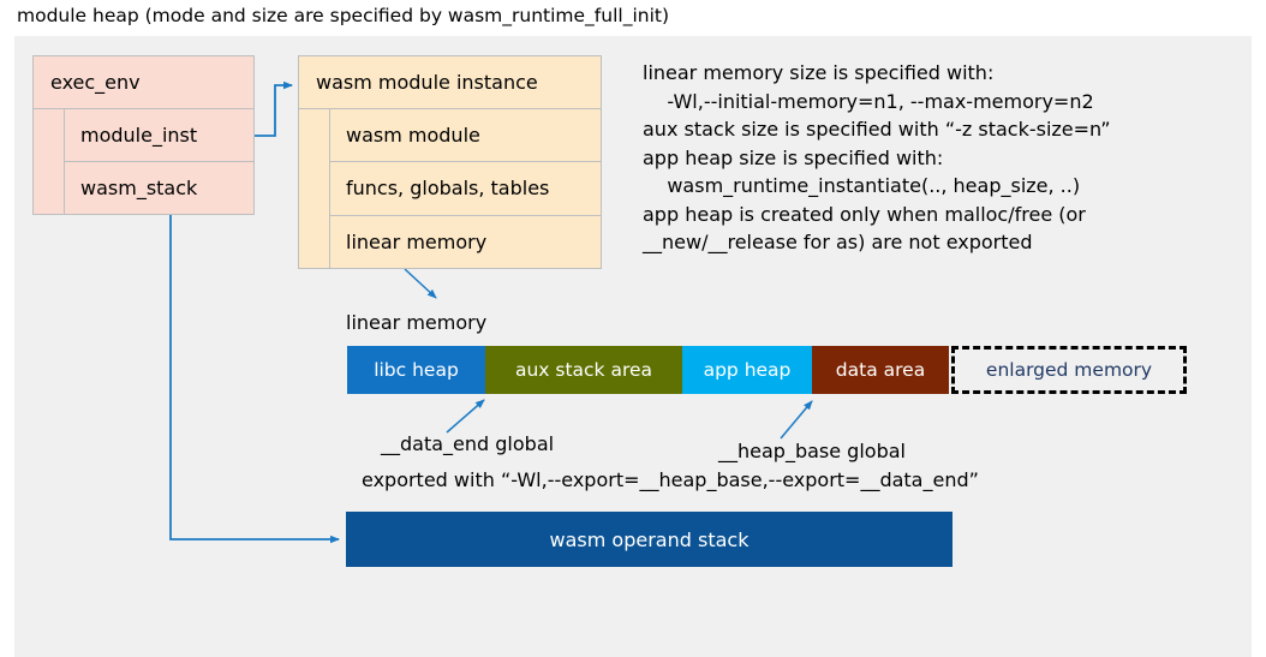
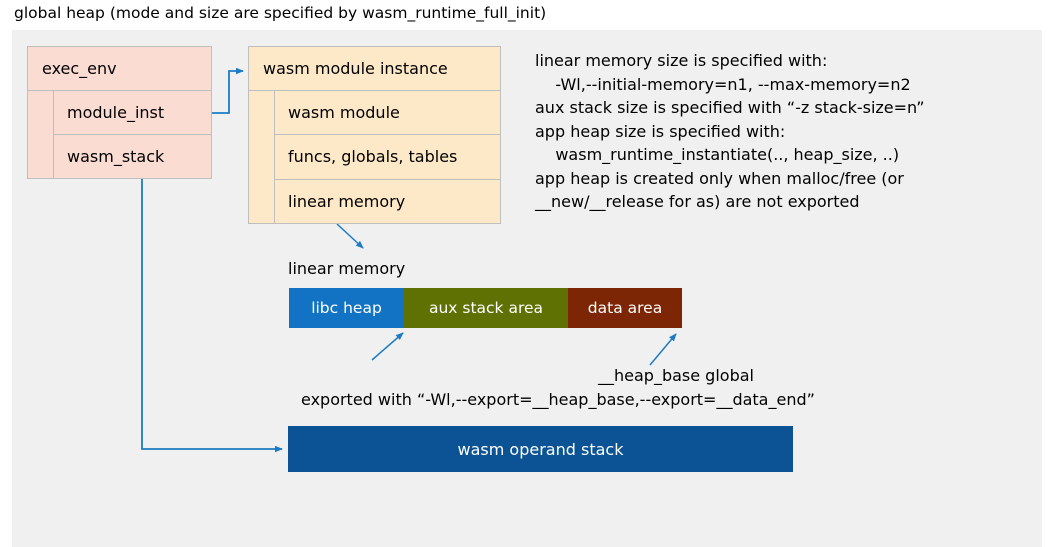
- module heap (mode and size are specified by wasm_runtime_full_init)
+ global heap (mode and size are specified by wasm_runtime_full_init)
  exec_env
  module_inst
  wasm_stack
  wasm module instance
  wasm module
  funcs, globals, tables
  linear memory
  linear memory size is specified with:
  -Wl,--initial-memory=n1, --max-memory=n2
  aux stack size is specified with “-z stack-size=n”
  app heap size is specified with:
  wasm_runtime_instantiate(.., heap_size, ..)
  app heap is created only when malloc/free (or
  __new/__release for as) are not exported
  linear memory
  libc heap
  aux stack area
- app heap
  data area
- enlarged memory
- __data_end global
  __heap_base global
  exported with “-Wl,--export=__heap_base,--export=__data_end”
  wasm operand stack
